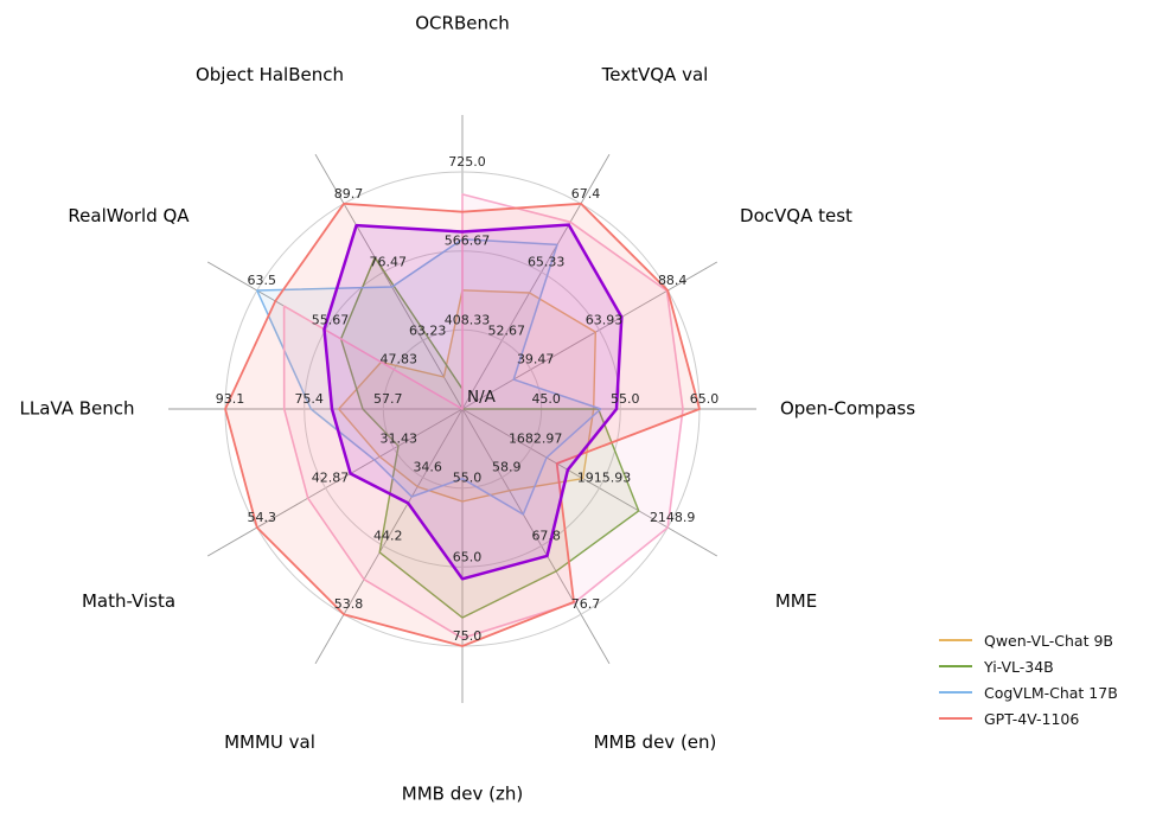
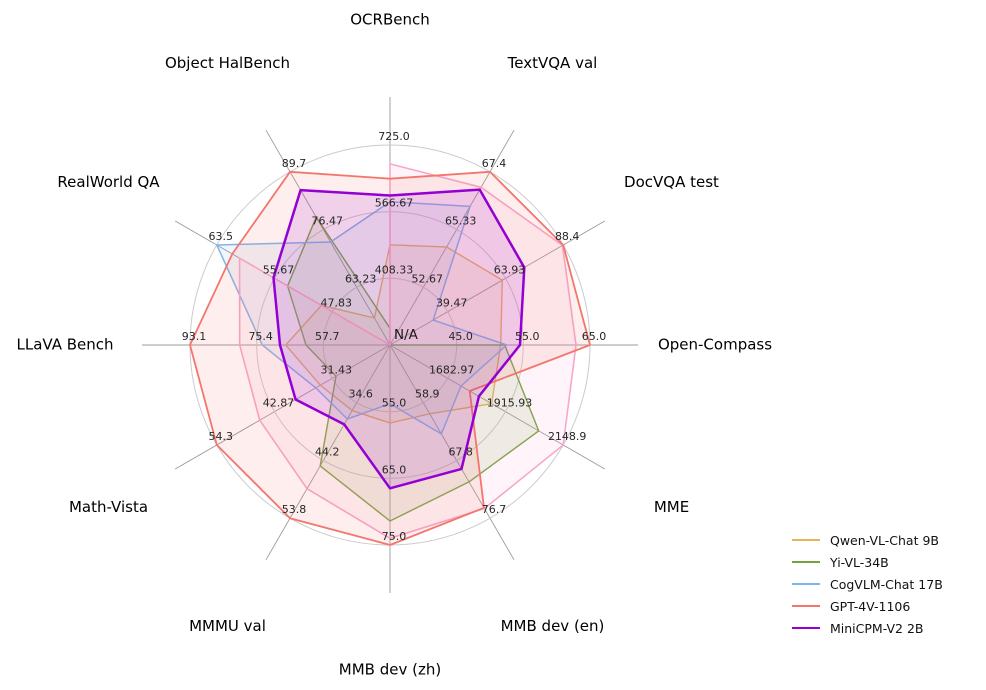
  408.33
  566.67
  725.0
  52.67
  65.33
  67.4
  39.47
  63.93
  88.4
  45.0
  55.0
  65.0
  1682.97
  1915.93
  2148.9
  58.9
  67.8
  76.7
  55.0
  65.0
  75.0
  34.6
  44.2
  53.8
  31.43
  42.87
  54.3
  57.7
  75.4
  93.1
  47.83
  55.67
  63.5
  63.23
  76.47
  89.7
  N/A
  OCRBench
  TextVQA val
  DocVQA test
  Open-Compass
  MME
  MMB dev (en)
  MMB dev (zh)
  MMMU val
  Math-Vista
  LLaVA Bench
  RealWorld QA
  Object HalBench
  Qwen-VL-Chat 9B
  Yi-VL-34B
  CogVLM-Chat 17B
  GPT-4V-1106
+ MiniCPM-V2 2B
